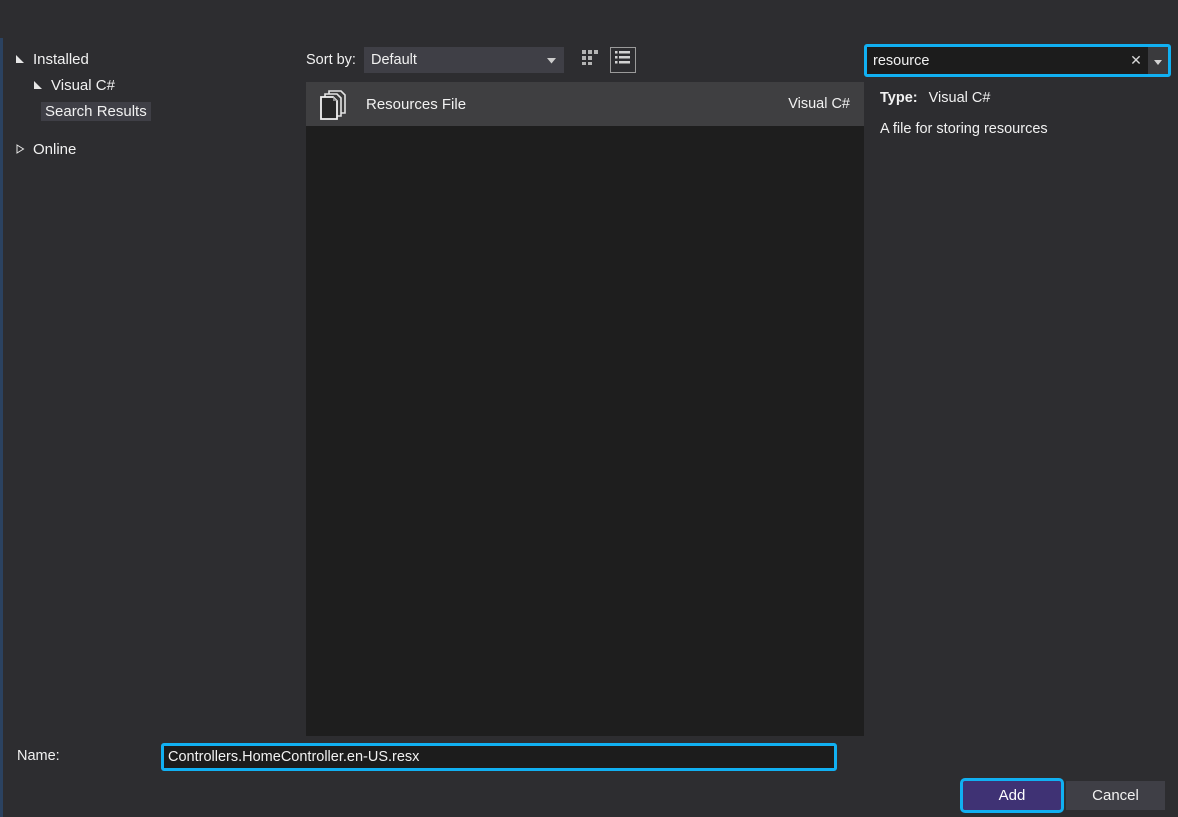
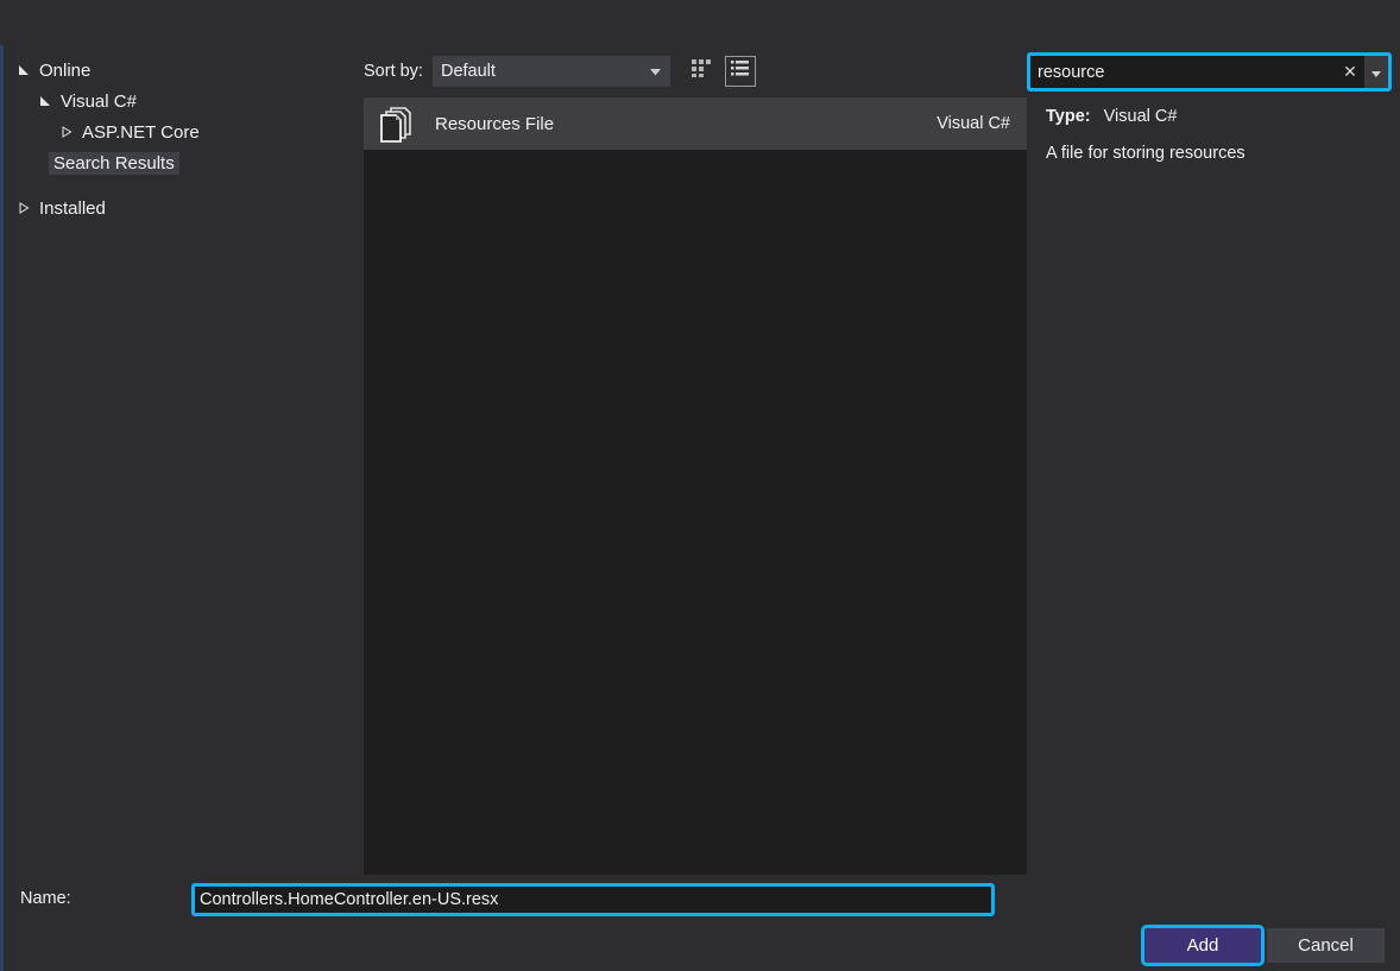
- Installed
+ Online
  Visual C#
+ ASP.NET Core
  Search Results
- Online
+ Installed
  Sort by:
  Default
  resource
  ✕
  Resources File
  Visual C#
  Type: Visual C#
  A file for storing resources
  Name:
  Controllers.HomeController.en-US.resx
  Add
  Cancel
